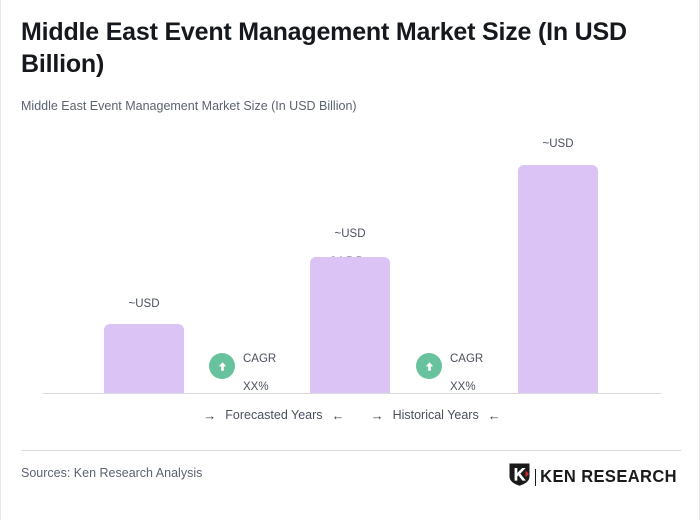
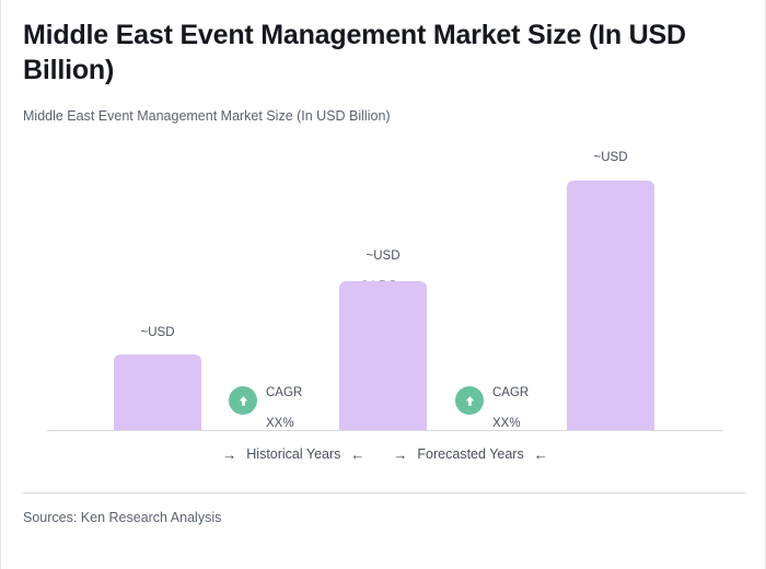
  Middle East Event Management Market Size (In USD Billion)
  Middle East Event Management Market Size (In USD Billion)
  ~USD
  CAGR
  XX%
  ~USD
  CAGR
  XX%
  ~USD
  →
- Forecasted Years
+ Historical Years
  ←
  →
- Historical Years
+ Forecasted Years
  ←
  Sources: Ken Research Analysis
- KEN RESEARCH
